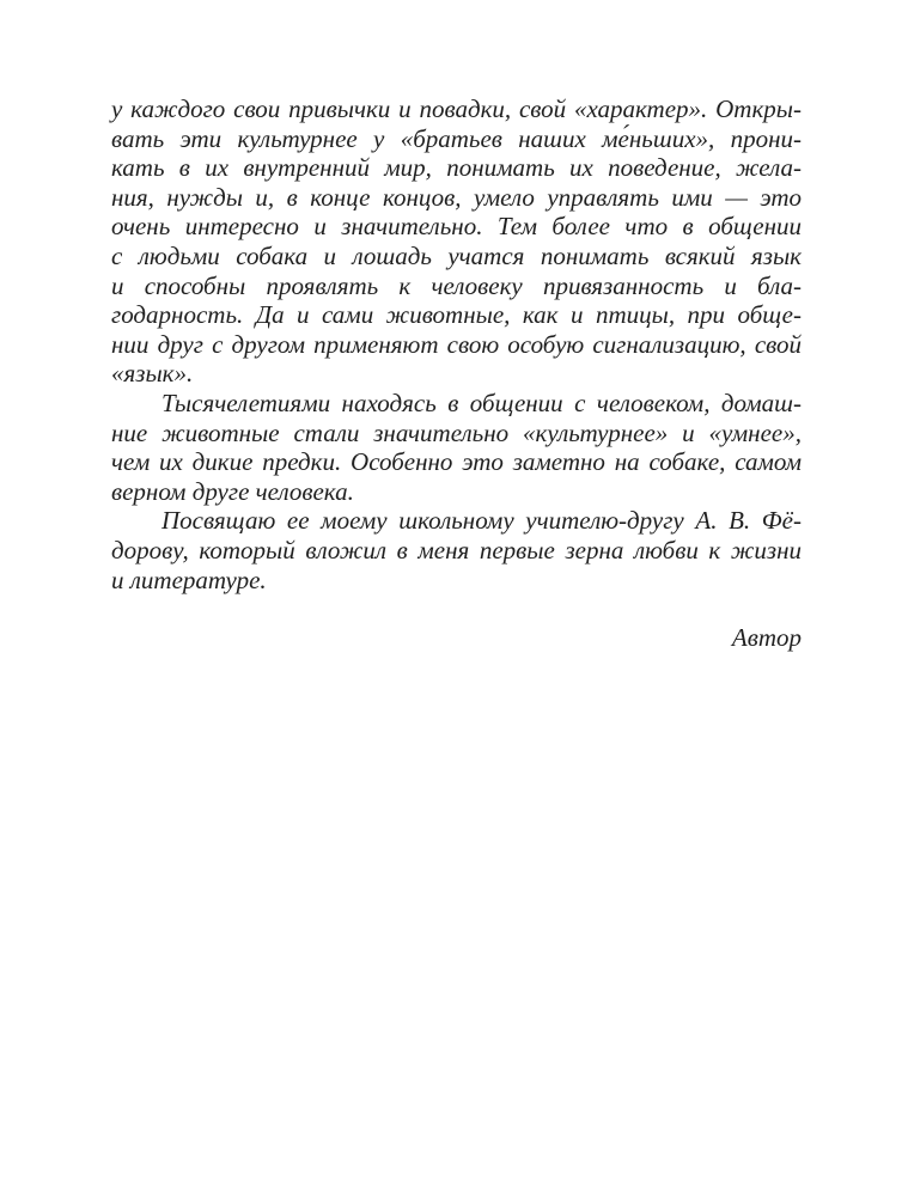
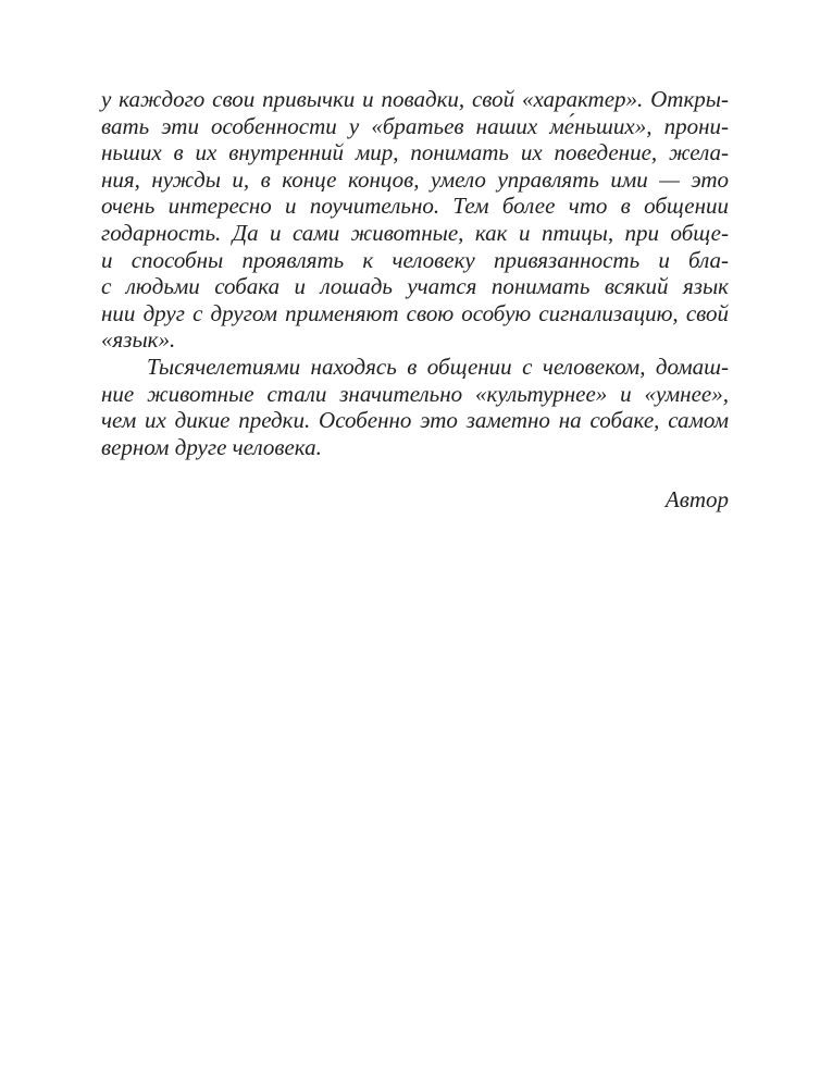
  у каждого свои привычки и повадки, свой «характер». Откры-
- вать эти культурнее у «братьев наших ме́ньших», прони-
+ вать эти особенности у «братьев наших ме́ньших», прони-
- кать в их внутренний мир, понимать их поведение, жела-
+ ньших в их внутренний мир, понимать их поведение, жела-
  ния, нужды и, в конце концов, умело управлять ими — это
- очень интересно и значительно. Тем более что в общении
+ очень интересно и поучительно. Тем более что в общении
- с людьми собака и лошадь учатся понимать всякий язык
+ годарность. Да и сами животные, как и птицы, при обще-
  и способны проявлять к человеку привязанность и бла-
- годарность. Да и сами животные, как и птицы, при обще-
+ с людьми собака и лошадь учатся понимать всякий язык
  нии друг с другом применяют свою особую сигнализацию, свой
  «язык».
  Тысячелетиями находясь в общении с человеком, домаш-
  ние животные стали значительно «культурнее» и «умнее»,
  чем их дикие предки. Особенно это заметно на собаке, самом
  верном друге человека.
- Посвящаю ее моему школьному учителю-другу А. В. Фё-
- дорову, который вложил в меня первые зерна любви к жизни
- и литературе.
  Автор
